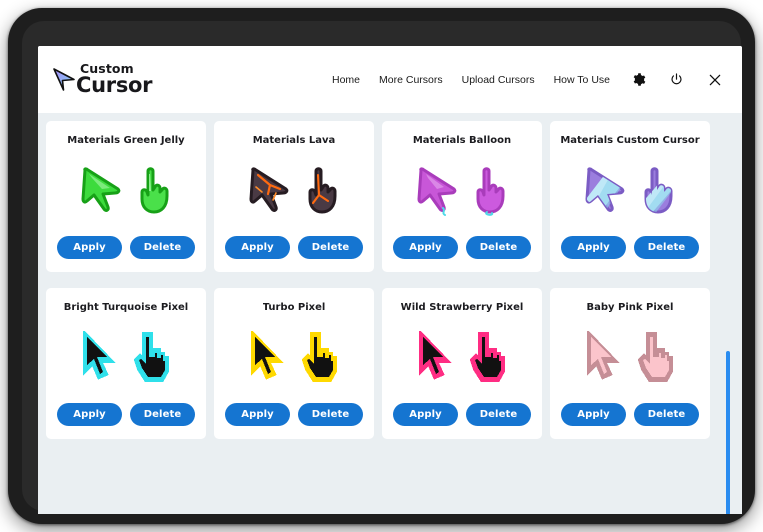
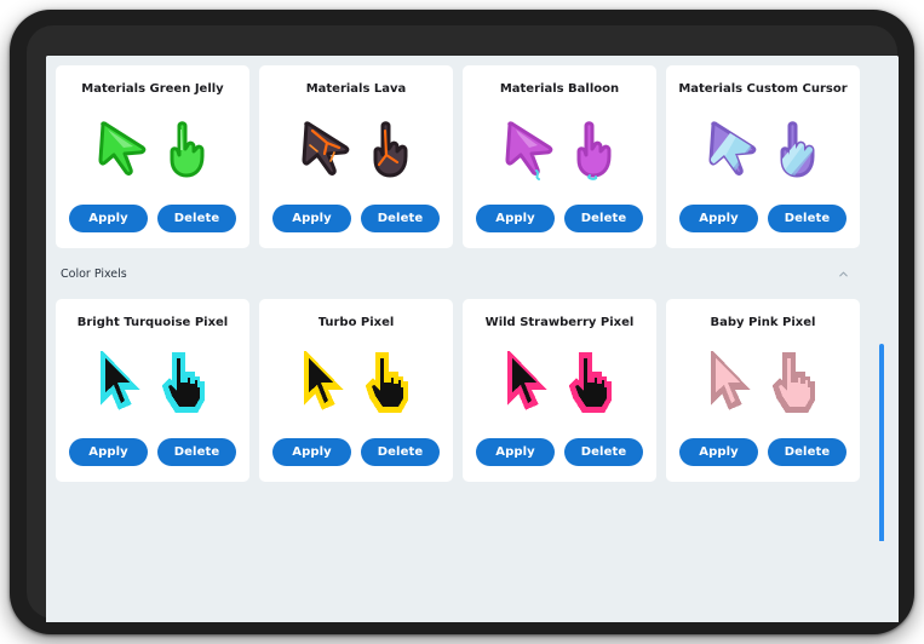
- Custom
- Cursor
- Home
- More Cursors
- Upload Cursors
- How To Use
  Materials Green Jelly
  Apply
  Delete
  Materials Lava
  Apply
  Delete
  Materials Balloon
  Apply
  Delete
  Materials Custom Cursor
  Apply
  Delete
+ Color Pixels
  Bright Turquoise Pixel
  Apply
  Delete
  Turbo Pixel
  Apply
  Delete
  Wild Strawberry Pixel
  Apply
  Delete
  Baby Pink Pixel
  Apply
  Delete
